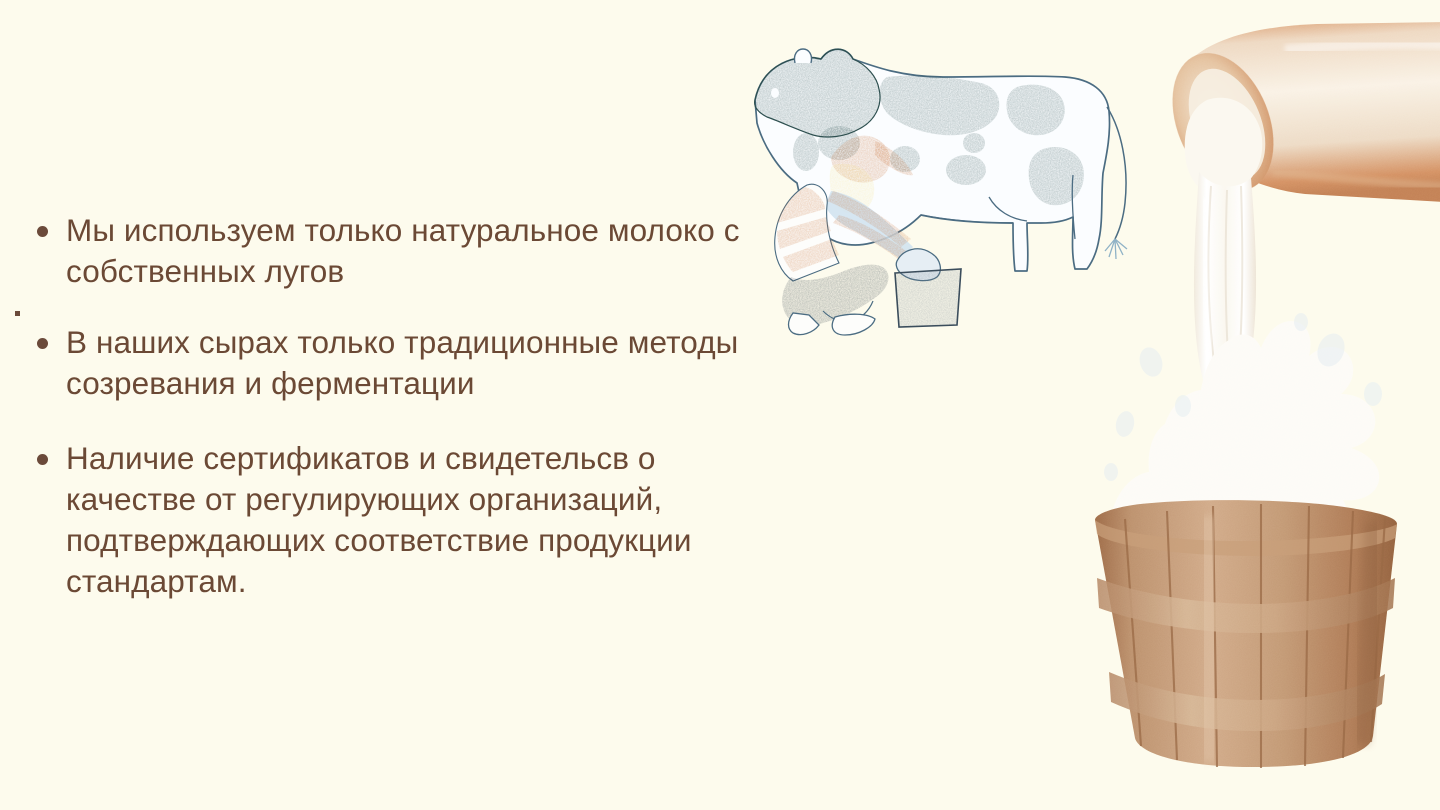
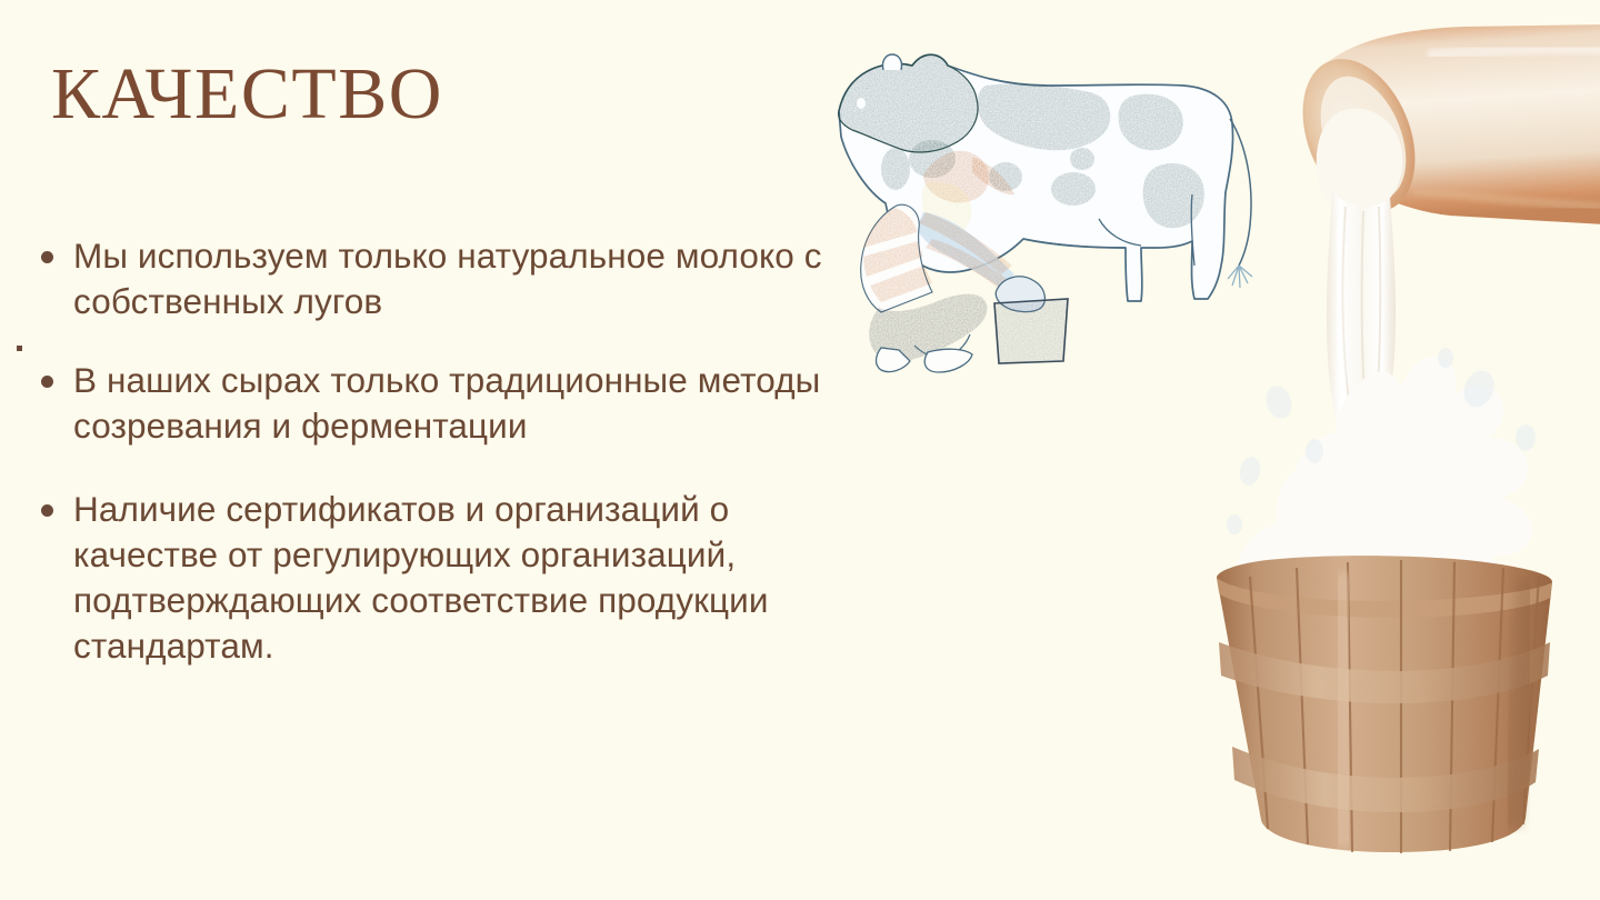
+ КАЧЕСТВО
  Мы используем только натуральное молоко с собственных лугов
  В наших сырах только традиционные методы созревания и ферментации
- Наличие сертификатов и свидетельсв о качестве от регулирующих организаций, подтверждающих соответствие продукции стандартам.
+ Наличие сертификатов и организаций о качестве от регулирующих организаций, подтверждающих соответствие продукции стандартам.
